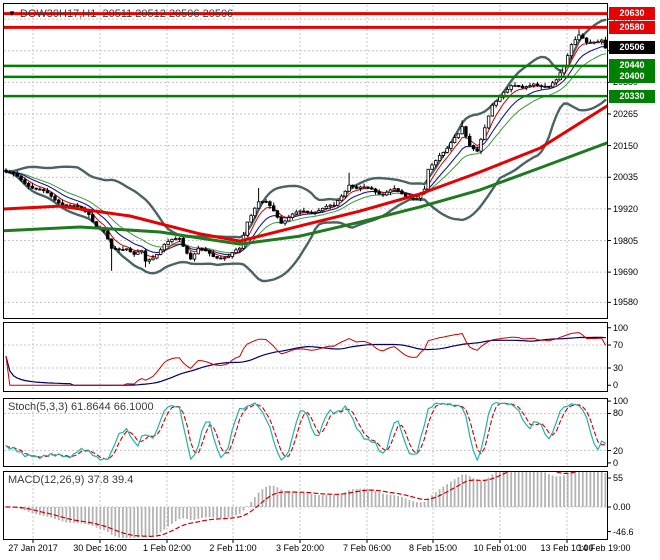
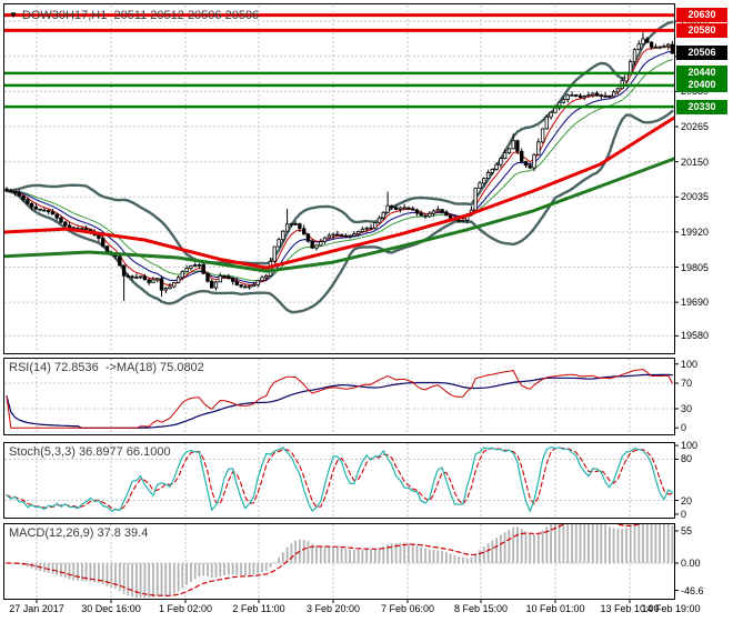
  ▼ DOW30H17,H1 20511 20512 20506 20506
+ RSI(14) 72.8536 ->MA(18) 75.0802
- Stoch(5,3,3) 61.8644 66.1000
+ Stoch(5,3,3) 36.8977 66.1000
  MACD(12,26,9) 37.8 39.4
  20265
  20150
  20035
  19920
  19805
  19690
  19580
  20630
  20580
  20506
  20440
  20400
  20330
  100
  70
  30
  0
  100
  80
  20
  0
  55
  0.00
  -46.6
  27 Jan 2017
  30 Dec 16:00
  1 Feb 02:00
  2 Feb 11:00
  3 Feb 20:00
  7 Feb 06:00
  8 Feb 15:00
  10 Feb 01:00
  13 Feb 10:00
  14 Feb 19:00
